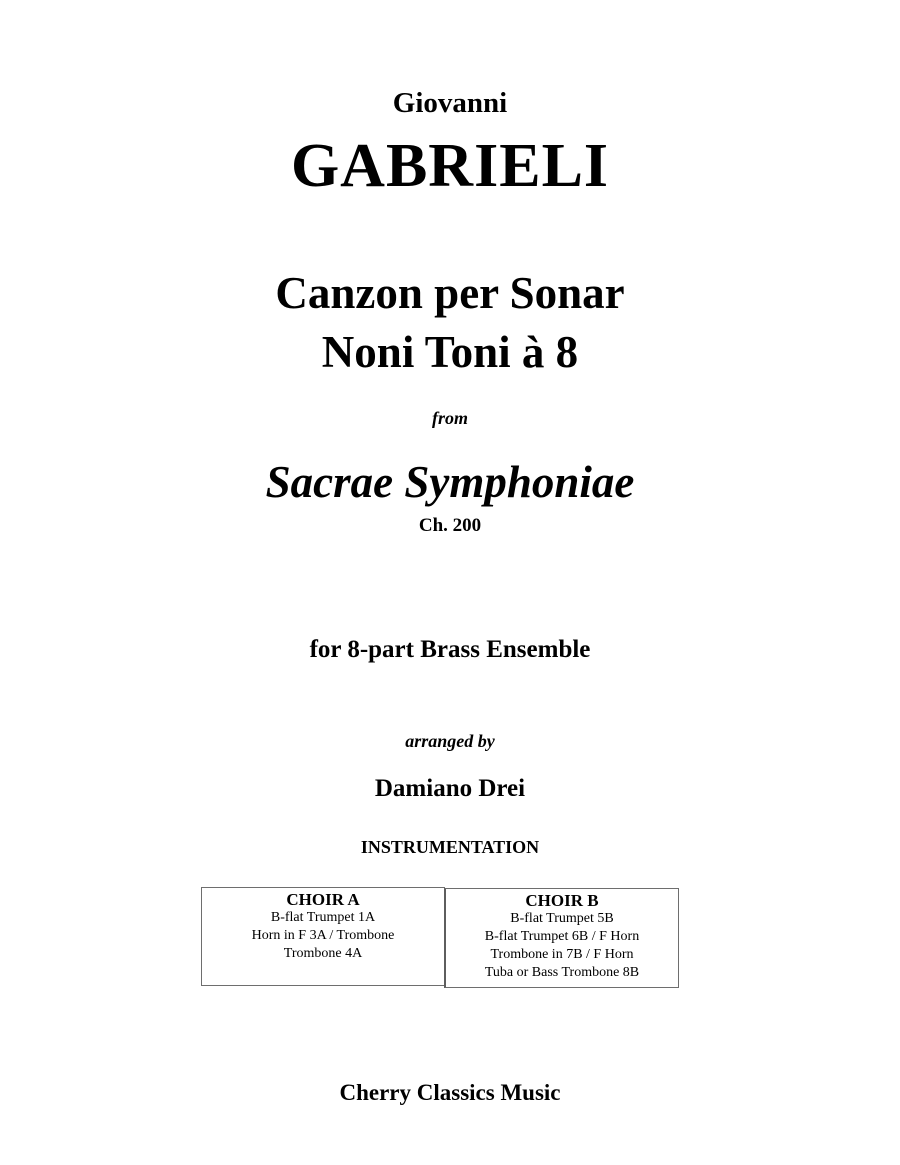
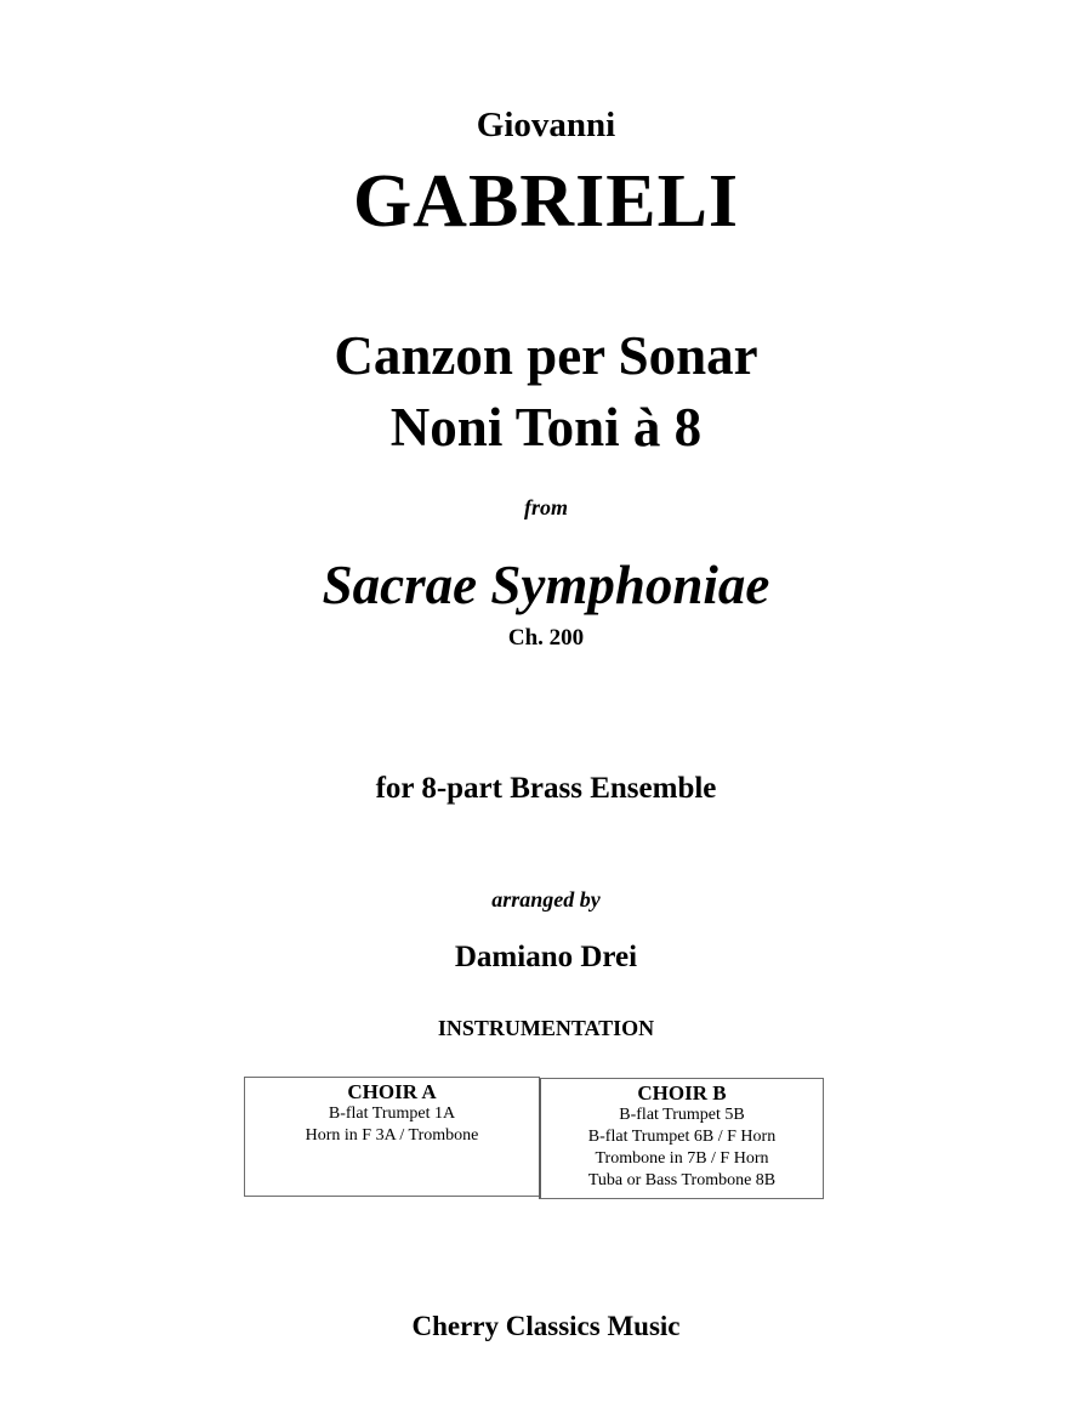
  Giovanni
  GABRIELI
  Canzon per Sonar
  Noni Toni à 8
  from
  Sacrae Symphoniae
  Ch. 200
  for 8-part Brass Ensemble
  arranged by
  Damiano Drei
  INSTRUMENTATION
  CHOIR A
  B-flat Trumpet 1A
  Horn in F 3A / Trombone
- Trombone 4A
  CHOIR B
  B-flat Trumpet 5B
  B-flat Trumpet 6B / F Horn
  Trombone in 7B / F Horn
  Tuba or Bass Trombone 8B
  Cherry Classics Music
